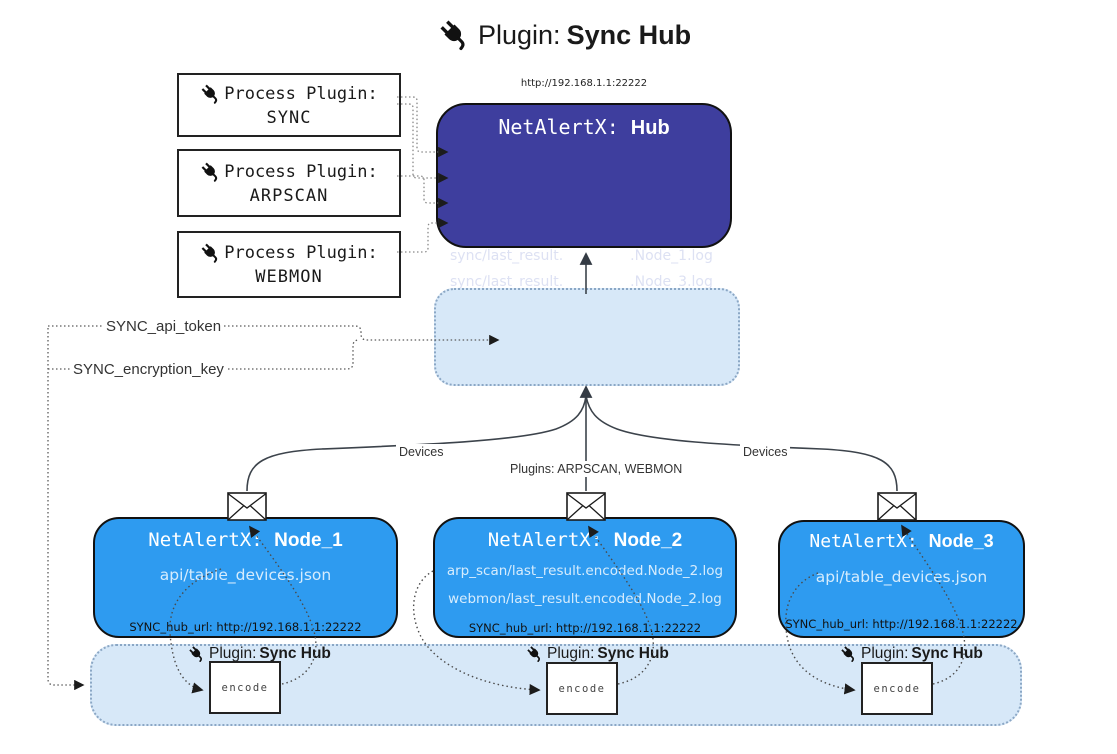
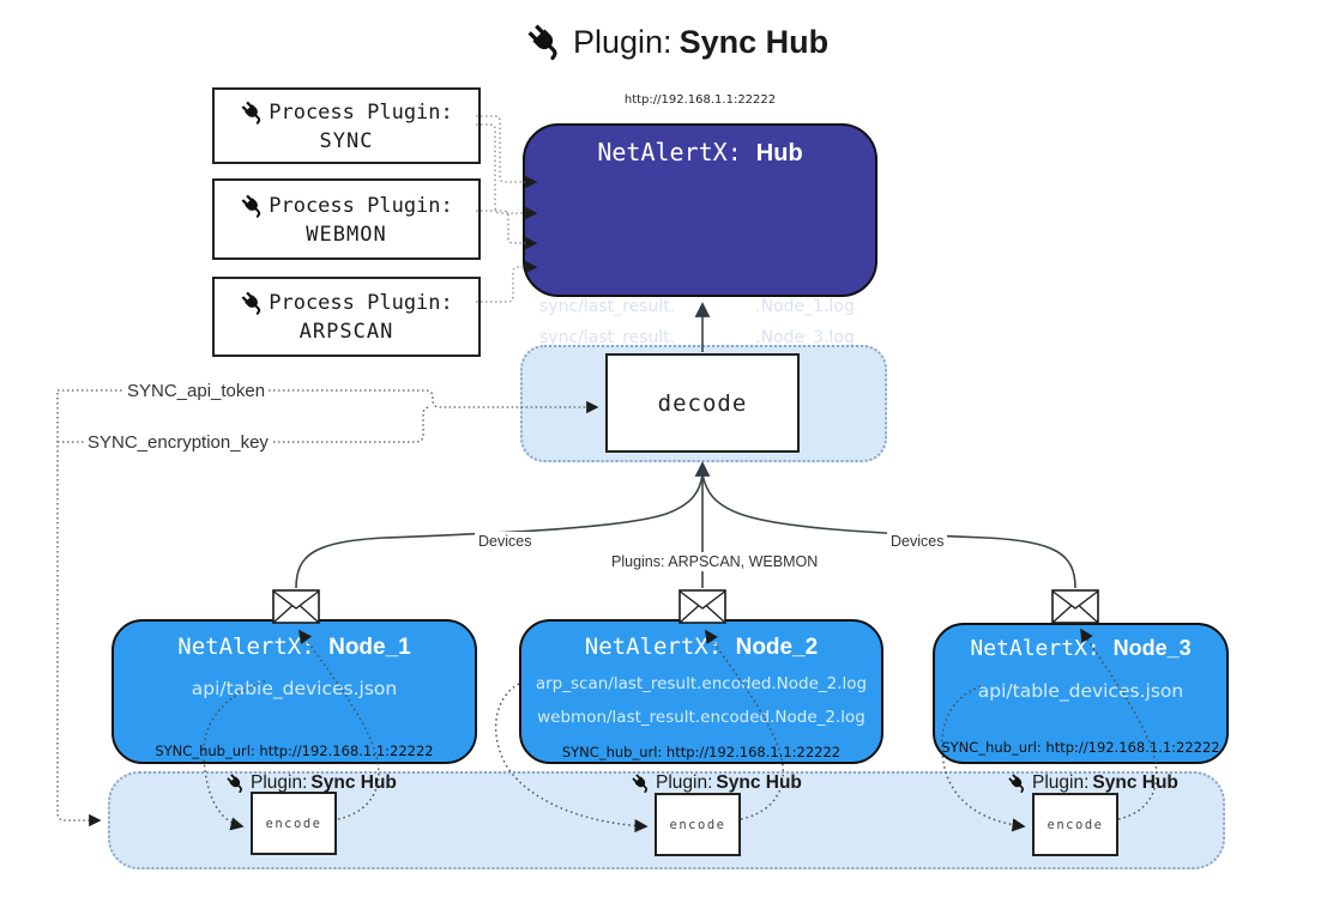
  Plugin:
  Sync Hub
  Process Plugin:
  SYNC
  Process Plugin:
- ARPSCAN
+ WEBMON
  Process Plugin:
- WEBMON
+ ARPSCAN
  http://192.168.1.1:22222
  NetAlertX: Hub
  sync/last_result.decoded.Node_1.log
  sync/last_result.decoded.Node_3.log
+ decode
  SYNC_api_token
  SYNC_encryption_key
  Devices
  Plugins: ARPSCAN, WEBMON
  Devices
  NetAlertX: Node_1
  api/table_devices.json
  SYNC_hub_url: http://192.168.1.1:22222
  NetAlertX: Node_2
  arp_scan/last_result.encoded.Node_2.log
  webmon/last_result.encoded.Node_2.log
  SYNC_hub_url: http://192.168.1.1:22222
  NetAlertX Node_3
  api/table_devices.json
  SYNC_hub_url: http://192.168.1.1:22222
  Plugin:
  Sync Hub
  encode
  Plugin:
  Sync Hub
  encode
  Plugin:
  Sync Hub
  encode
